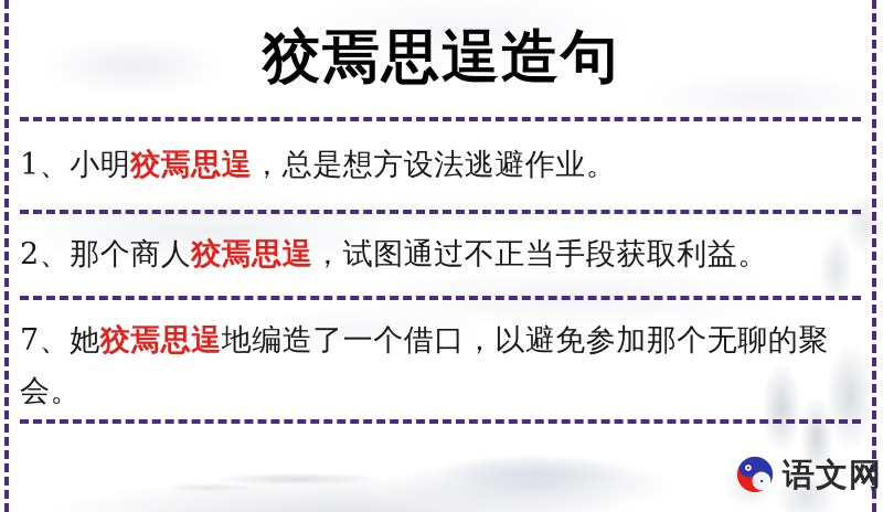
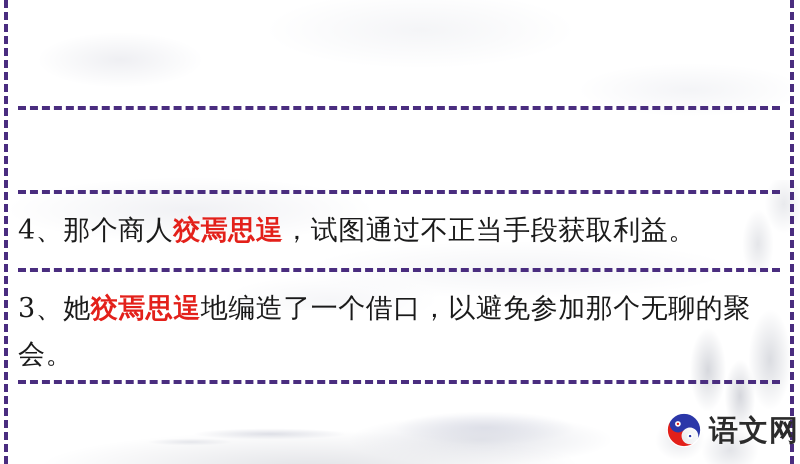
- 狡焉思逞造句
- 1、小明狡焉思逞，总是想方设法逃避作业。
- 2、那个商人狡焉思逞，试图通过不正当手段获取利益。
+ 4、那个商人狡焉思逞，试图通过不正当手段获取利益。
- 7、她狡焉思逞地编造了一个借口，以避免参加那个无聊的聚会。
+ 3、她狡焉思逞地编造了一个借口，以避免参加那个无聊的聚会。
  语文网
